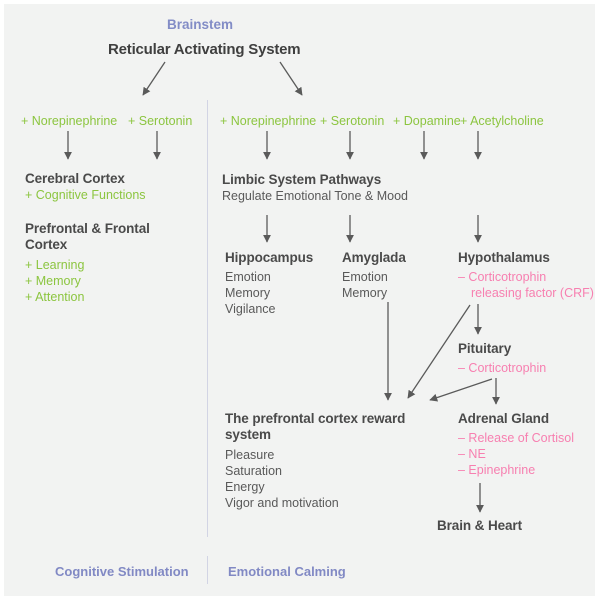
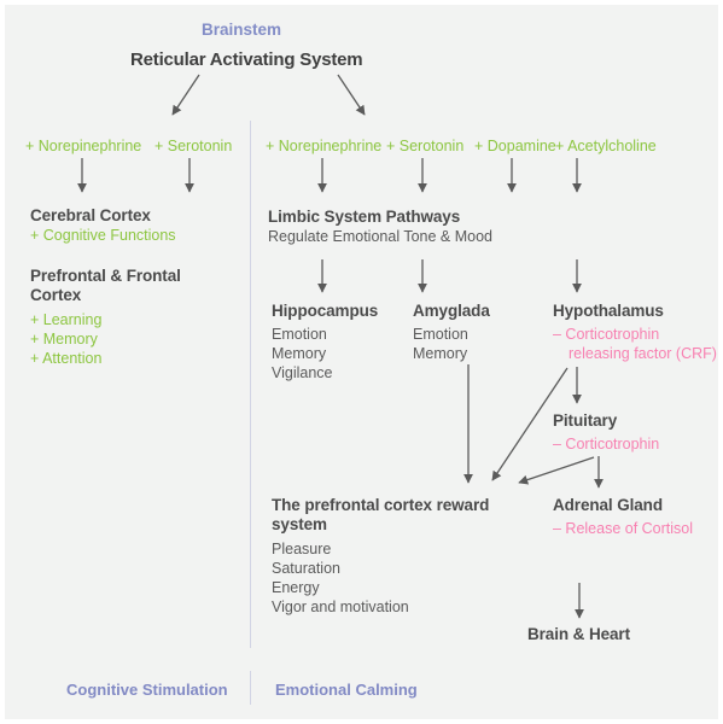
  Brainstem
  Reticular Activating System
  + Norepinephrine
  + Serotonin
  Cerebral Cortex
  + Cognitive Functions
  Prefrontal & Frontal
  Cortex
  + Learning
  + Memory
  + Attention
  + Norepinephrine
  + Serotonin
  + Dopamine
  + Acetylcholine
  Limbic System Pathways
  Regulate Emotional Tone & Mood
  Hippocampus
  Emotion
  Memory
  Vigilance
  Amyglada
  Emotion
  Memory
  Hypothalamus
  – Corticotrophin
  releasing factor (CRF)
  Pituitary
  – Corticotrophin
  The prefrontal cortex reward
  system
  Pleasure
  Saturation
  Energy
  Vigor and motivation
  Adrenal Gland
  – Release of Cortisol
- – NE
- – Epinephrine
  Brain & Heart
  Cognitive Stimulation
  Emotional Calming
